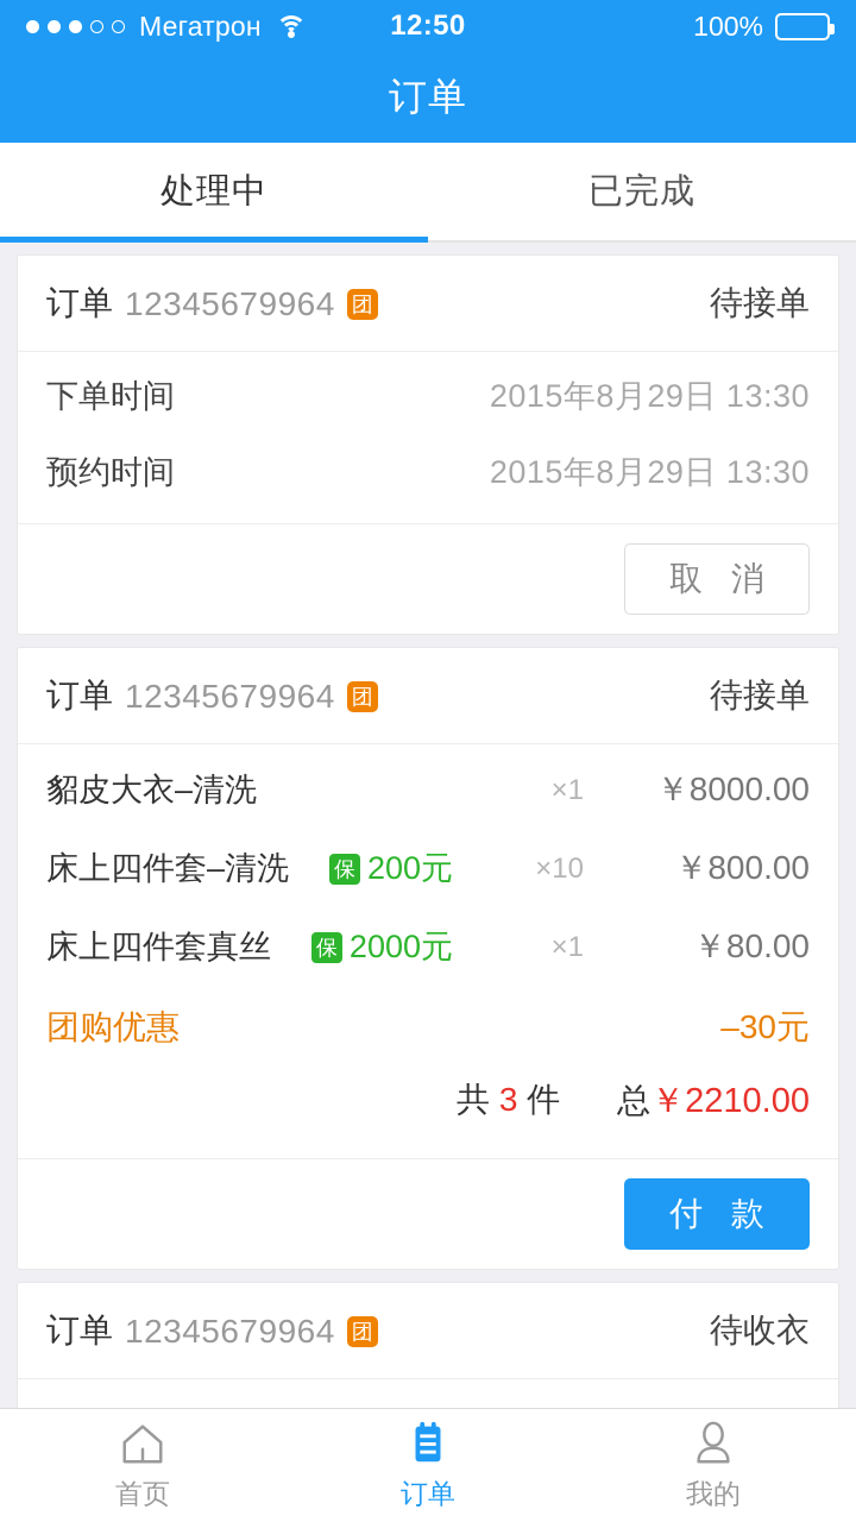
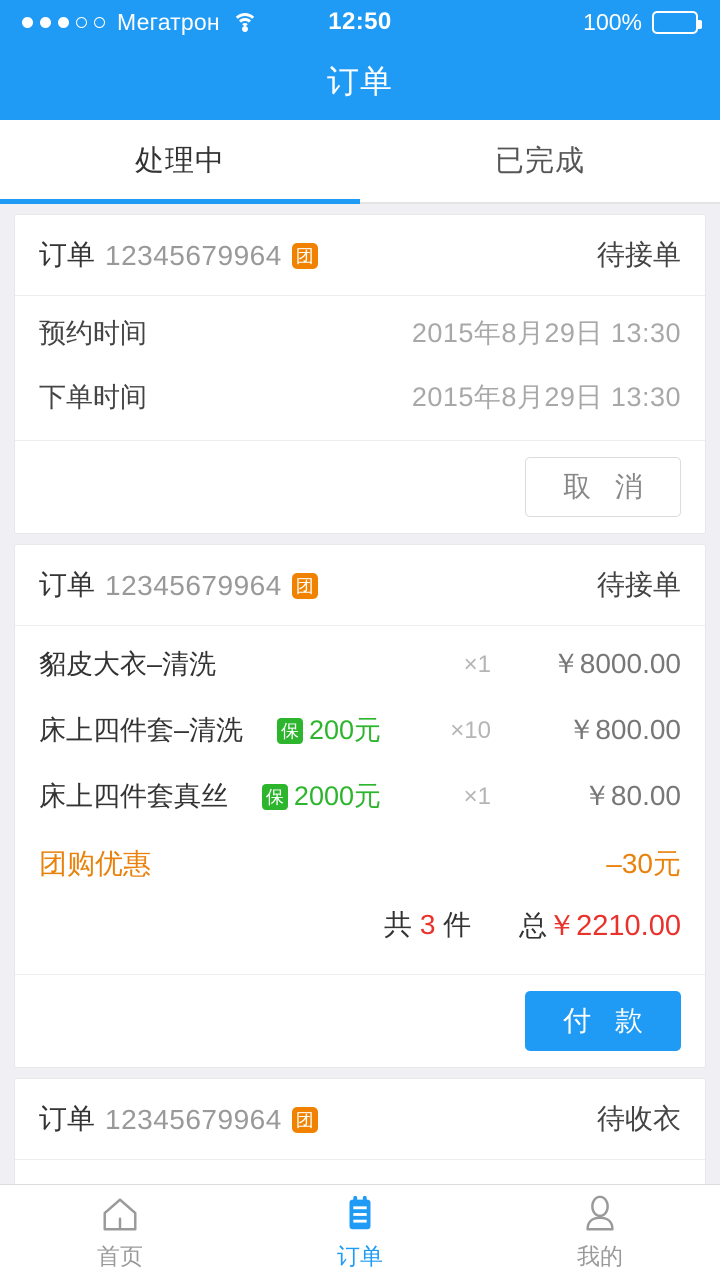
  Мегатрон
  12:50
  100%
  订单
  处理中
  已完成
  订单
  12345679964
  团
  待接单
- 下单时间
+ 预约时间
  2015年8月29日 13:30
- 预约时间
+ 下单时间
  2015年8月29日 13:30
  取 消
  订单
  12345679964
  团
  待接单
  貂皮大衣–清洗
  ×1
  ￥8000.00
  床上四件套–清洗
  保
  200元
  ×10
  ￥800.00
  床上四件套真丝
  保
  2000元
  ×1
  ￥80.00
  团购优惠
  –30元
  共 3 件
  总￥2210.00
  付 款
  订单
  12345679964
  团
  待收衣
  首页
  订单
  我的
